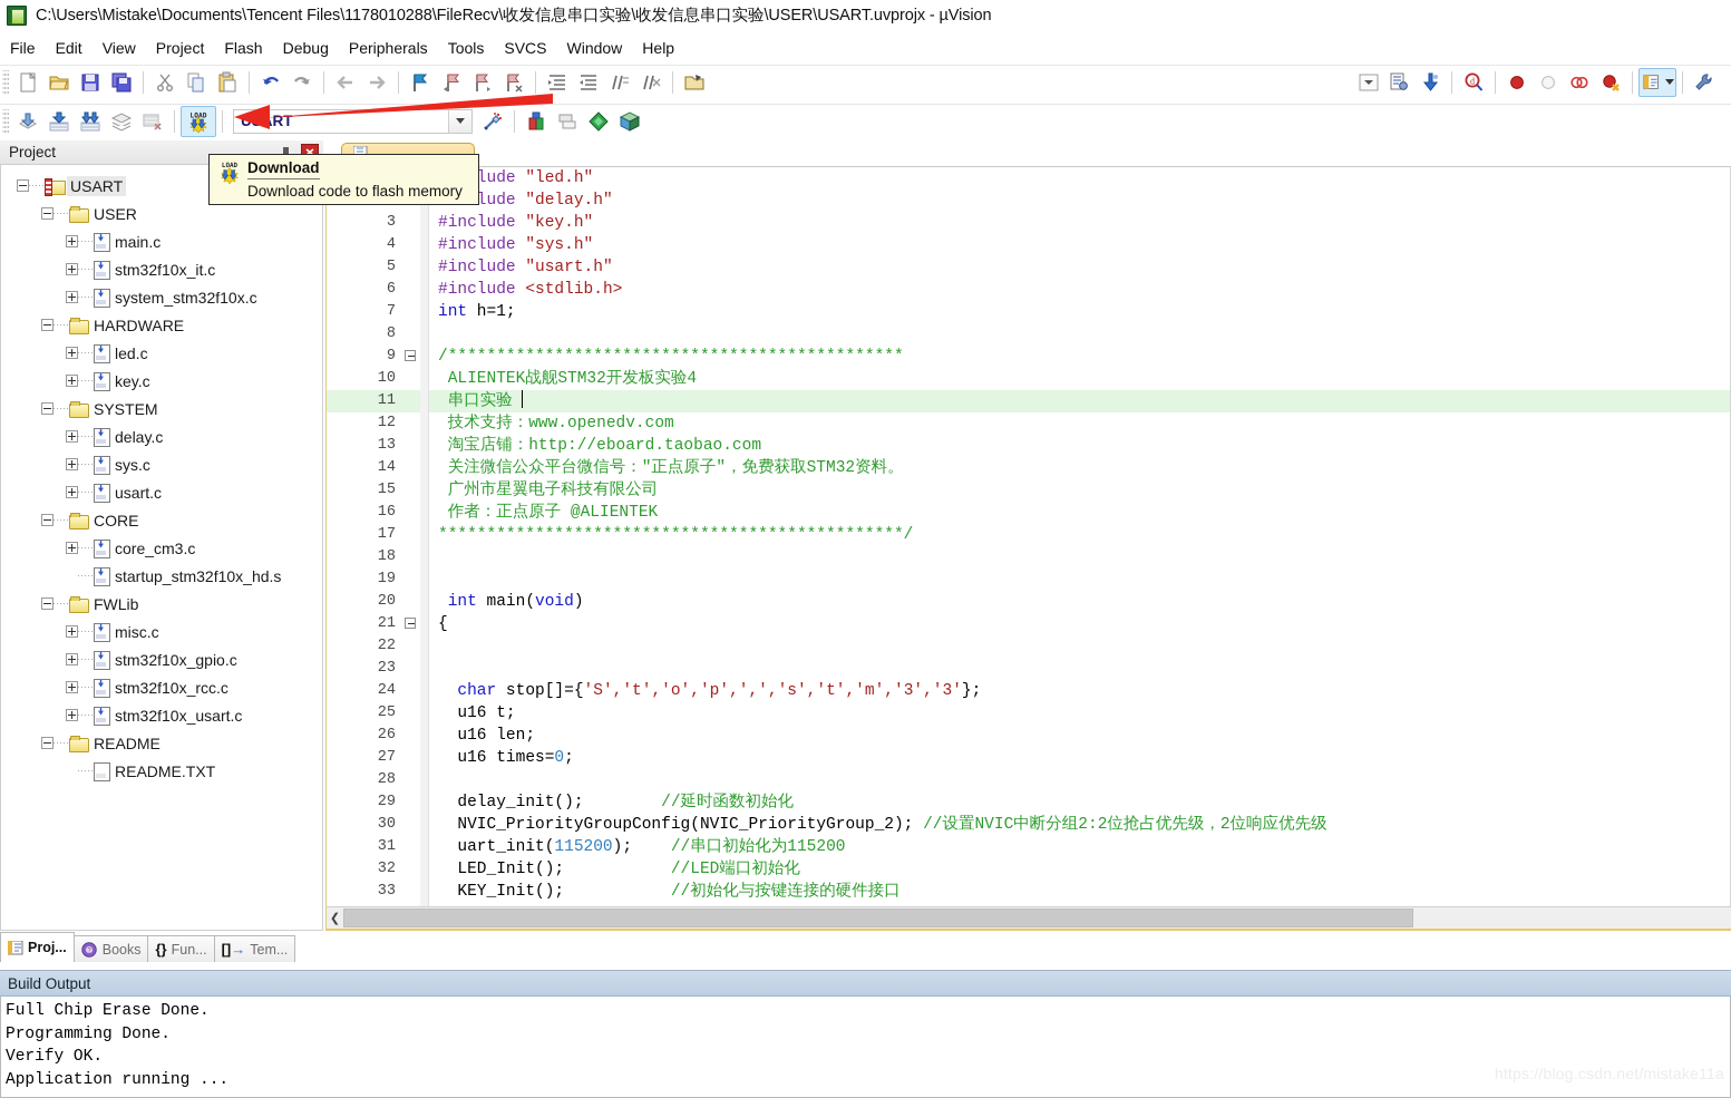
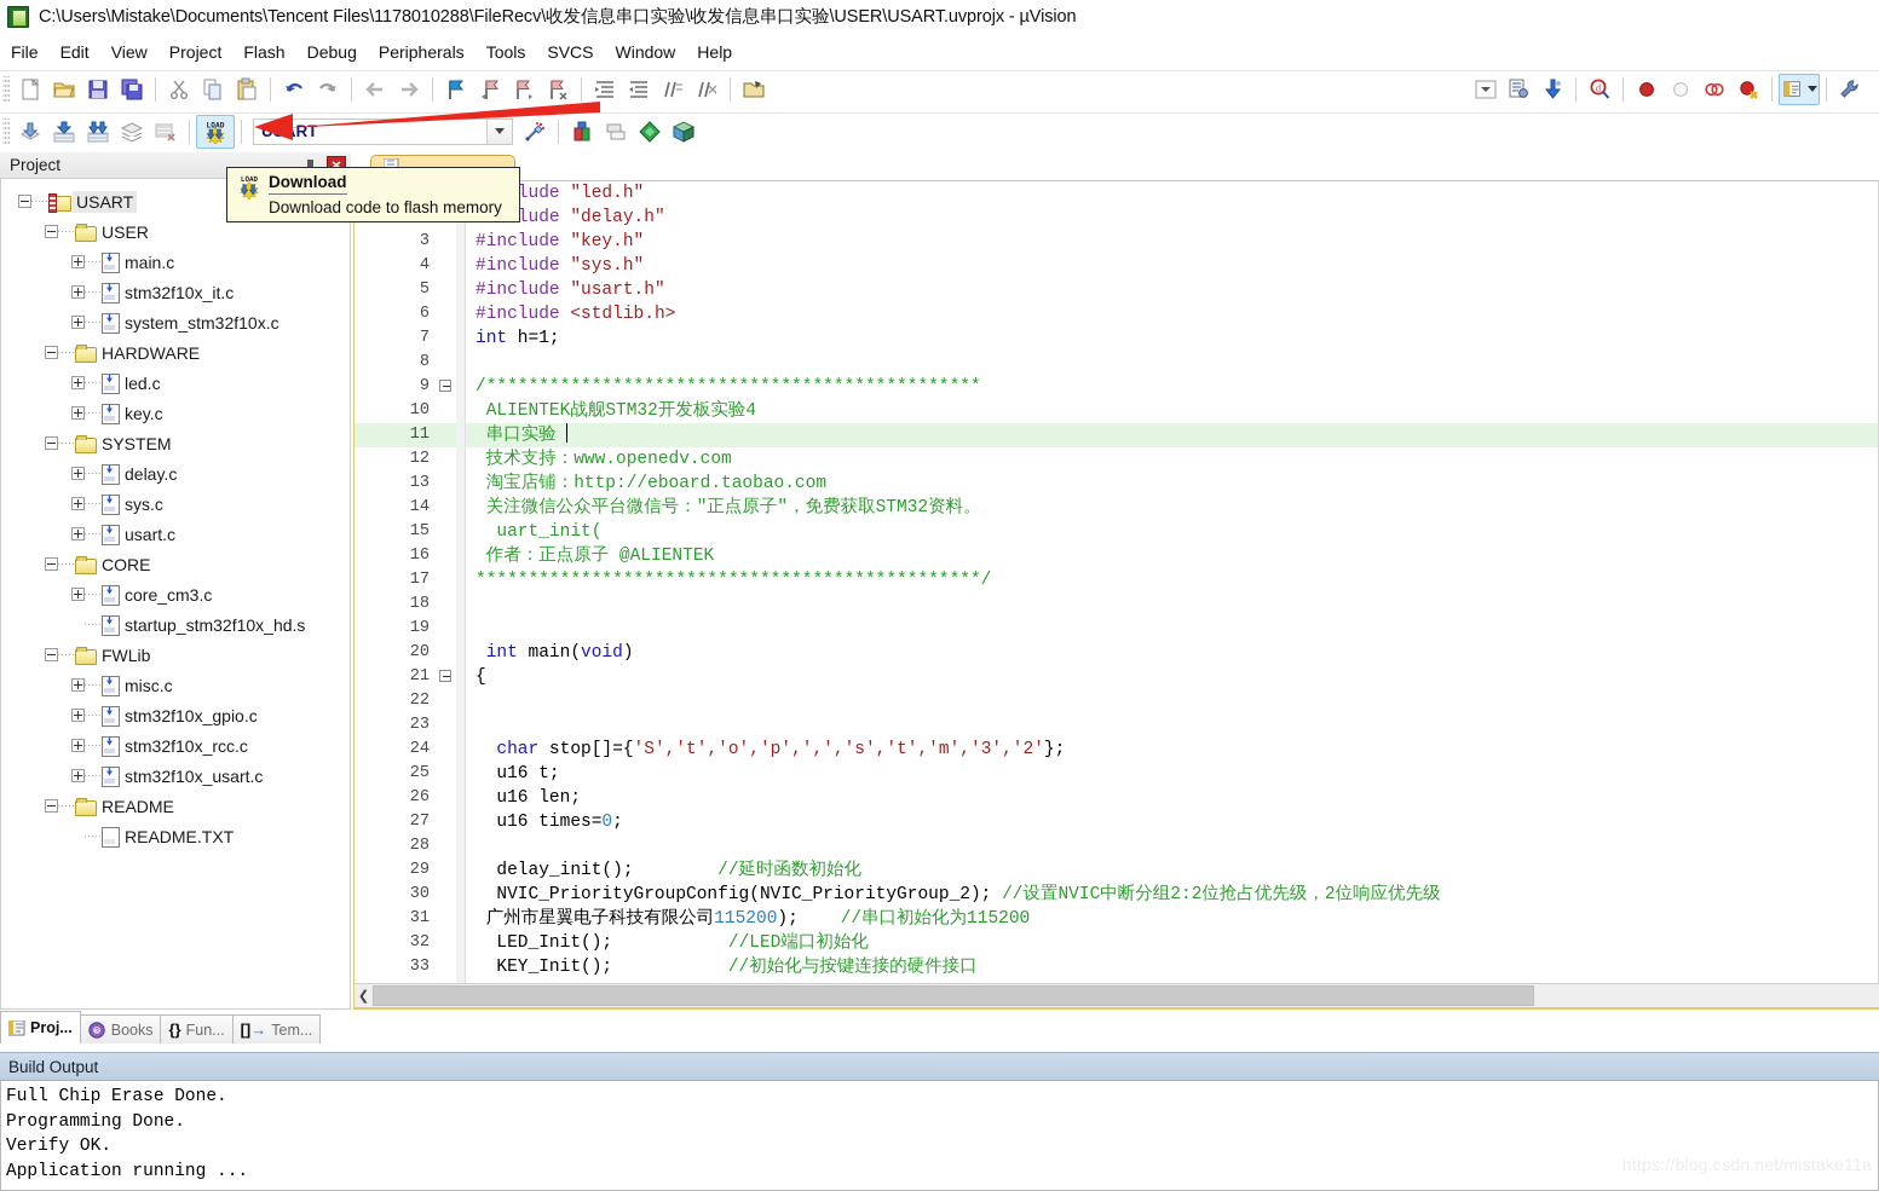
  C:\Users\Mistake\Documents\Tencent Files\1178010288\FileRecv\收发信息串口实验\收发信息串口实验\USER\USART.uvprojx - µVision
  File
  Edit
  View
  Project
  Flash
  Debug
  Peripherals
  Tools
  SVCS
  Window
  Help
  d
  Project
  USART
  USER
  main.c
  stm32f10x_it.c
  system_stm32f10x.c
  HARDWARE
  led.c
  key.c
  SYSTEM
  delay.c
  sys.c
  usart.c
  CORE
  core_cm3.c
  startup_stm32f10x_hd.s
  FWLib
  misc.c
  stm32f10x_gpio.c
  stm32f10x_rcc.c
  stm32f10x_usart.c
  README
  README.TXT
  Proj...
  Books
  {}
  Fun...
  []→
  Tem...
  lude "led.h"
  lude "delay.h"
  3
  #include "key.h"
  4
  #include "sys.h"
  5
  #include "usart.h"
  6
  #include <stdlib.h>
  7
  int h=1;
  8
  9
  /***********************************************
  10
  ALIENTEK战舰STM32开发板实验4
  11
  串口实验
  12
  技术支持：www.openedv.com
  13
  淘宝店铺：http://eboard.taobao.com
  14
  关注微信公众平台微信号："正点原子"，免费获取STM32资料。
  15
- 广州市星翼电子科技有限公司
+ uart_init(
  16
  作者：正点原子 @ALIENTEK
  17
  ************************************************/
  18
  19
  20
  int main(void)
  21
  {
  22
  23
  24
- char stop[]={'S','t','o','p',',','s','t','m','3','3'};
+ char stop[]={'S','t','o','p',',','s','t','m','3','2'};
  25
  u16 t;
  26
  u16 len;
  27
  u16 times=0;
  28
  29
  delay_init(); //延时函数初始化
  30
  NVIC_PriorityGroupConfig(NVIC_PriorityGroup_2); //设置NVIC中断分组2:2位抢占优先级，2位响应优先级
  31
- uart_init(115200); //串口初始化为115200
+ 广州市星翼电子科技有限公司115200); //串口初始化为115200
  32
  LED_Init(); //LED端口初始化
  33
  KEY_Init(); //初始化与按键连接的硬件接口
  ❮
  Build Output
  Full Chip Erase Done.
  Programming Done.
  Verify OK.
  Application running ...
  Download
  Download code to flash memory
